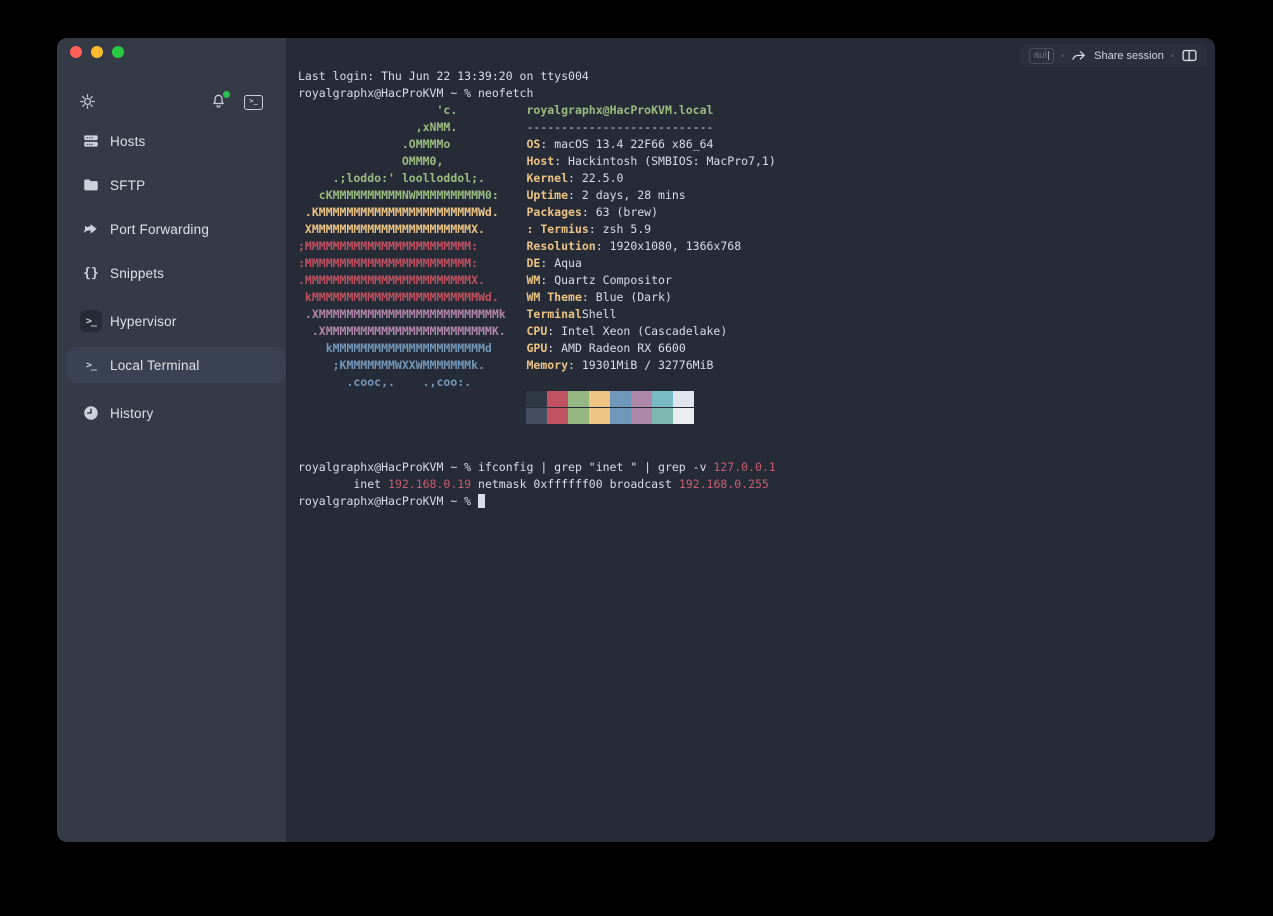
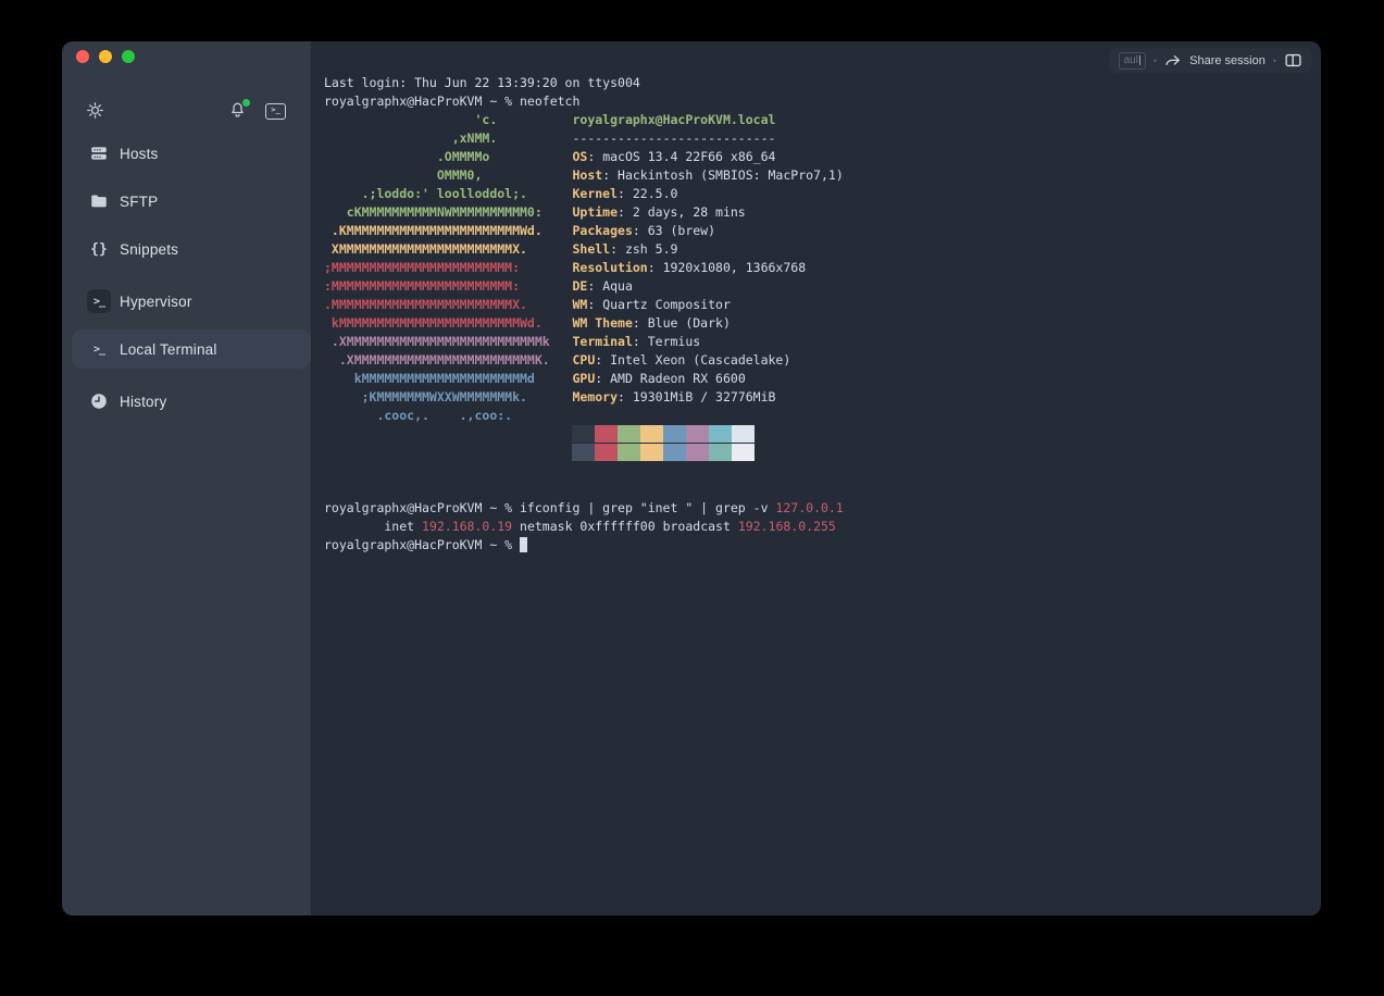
  >_
  Hosts
  SFTP
- Port Forwarding
  {}
  Snippets
  >_
  Hypervisor
  >_
  Local Terminal
  History
  aul
  •
  Share session
  •
  Last login: Thu Jun 22 13:39:20 on ttys004
  royalgraphx@HacProKVM ~ % neofetch
  'c. royalgraphx@HacProKVM.local
  ,xNMM. ---------------------------
  .OMMMMo OS: macOS 13.4 22F66 x86_64
  OMMM0, Host: Hackintosh (SMBIOS: MacPro7,1)
  .;loddo:' loolloddol;. Kernel: 22.5.0
  cKMMMMMMMMMMNWMMMMMMMMMM0: Uptime: 2 days, 28 mins
  .KMMMMMMMMMMMMMMMMMMMMMMMWd. Packages: 63 (brew)
- XMMMMMMMMMMMMMMMMMMMMMMMX. : Termius: zsh 5.9
+ XMMMMMMMMMMMMMMMMMMMMMMMX. Shell: zsh 5.9
  ;MMMMMMMMMMMMMMMMMMMMMMMM: Resolution: 1920x1080, 1366x768
  :MMMMMMMMMMMMMMMMMMMMMMMM: DE: Aqua
  .MMMMMMMMMMMMMMMMMMMMMMMMX. WM: Quartz Compositor
  kMMMMMMMMMMMMMMMMMMMMMMMMWd. WM Theme: Blue (Dark)
- .XMMMMMMMMMMMMMMMMMMMMMMMMMMk TerminalShell
+ .XMMMMMMMMMMMMMMMMMMMMMMMMMMk Terminal: Termius
  .XMMMMMMMMMMMMMMMMMMMMMMMMK. CPU: Intel Xeon (Cascadelake)
  kMMMMMMMMMMMMMMMMMMMMMMd GPU: AMD Radeon RX 6600
  ;KMMMMMMMWXXWMMMMMMMk. Memory: 19301MiB / 32776MiB
  .cooc,. .,coo:.
  royalgraphx@HacProKVM ~ % ifconfig | grep "inet " | grep -v 127.0.0.1
  inet 192.168.0.19 netmask 0xffffff00 broadcast 192.168.0.255
  royalgraphx@HacProKVM ~ %
